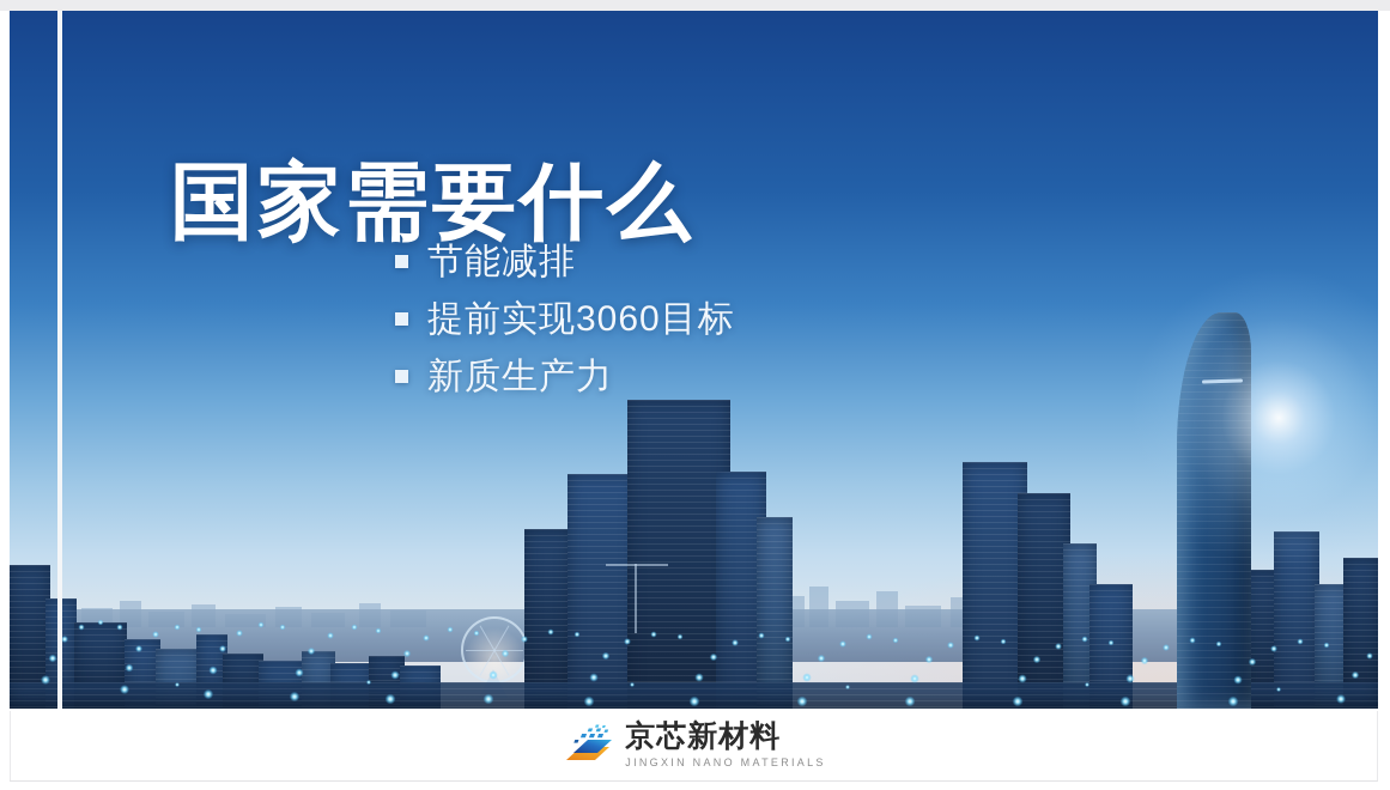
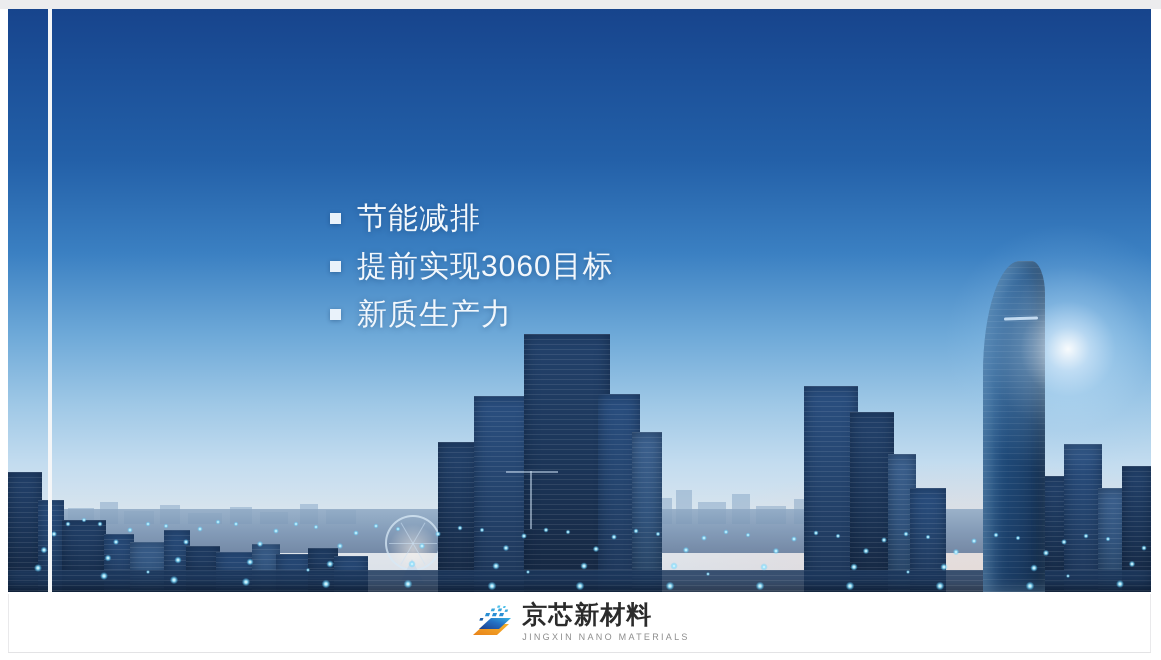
- 国家需要什么
  节能减排
  提前实现3060目标
  新质生产力
  京芯新材料
  JINGXIN NANO MATERIALS
